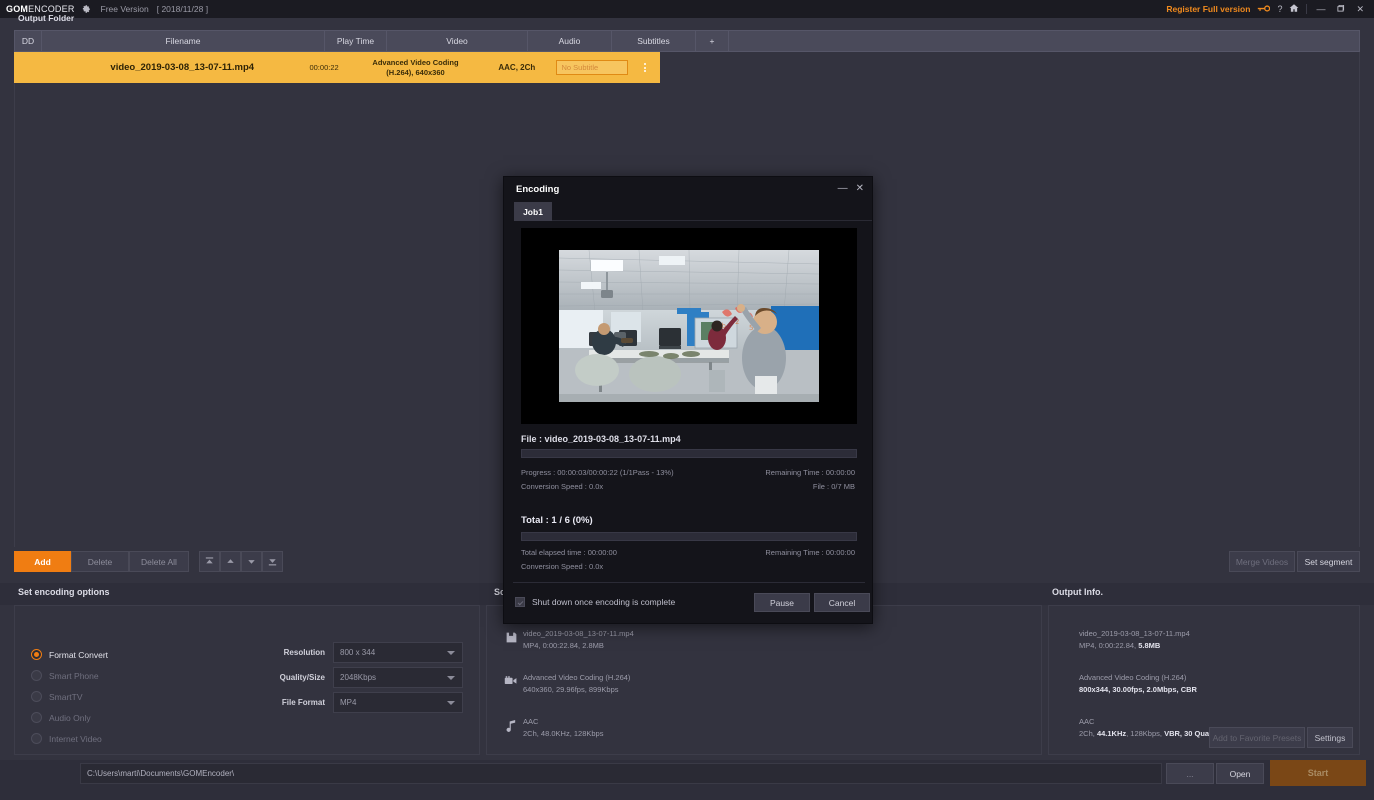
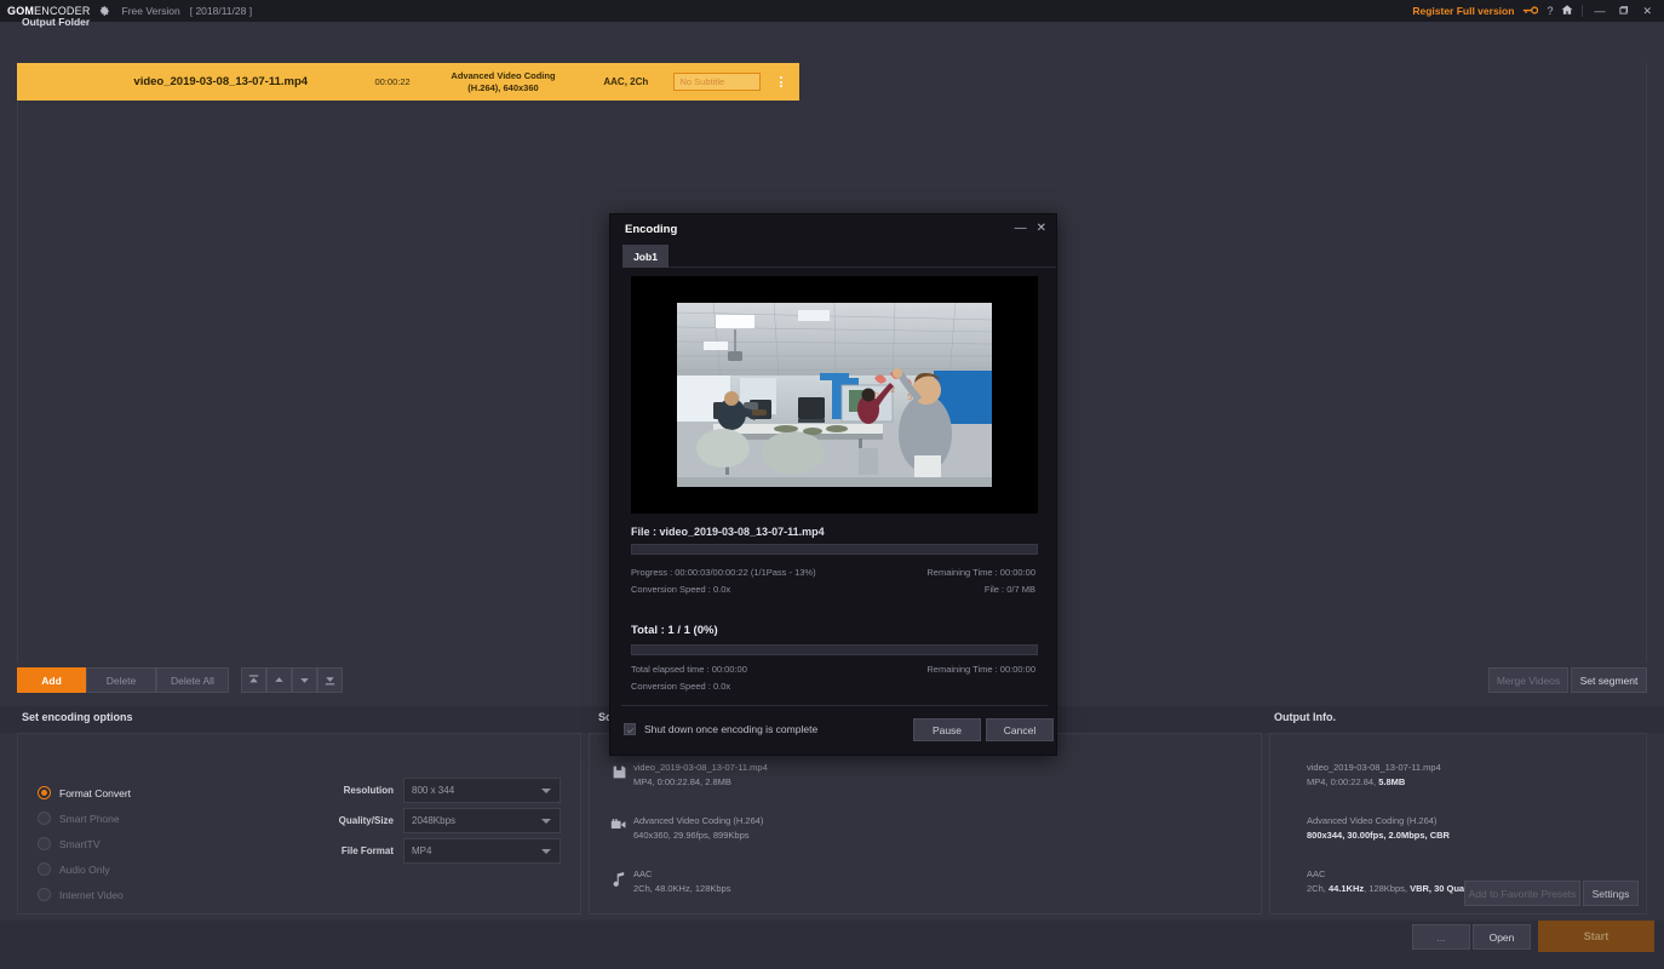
  GOMENCODER
  Free Version
  [ 2018/11/28 ]
  Register Full version
  ?
  —
  ✕
- DD
- Filename
- Play Time
- Video
- Audio
- Subtitles
- +
  video_2019-03-08_13-07-11.mp4
  00:00:22
  Advanced Video Coding
  (H.264), 640x360
  AAC, 2Ch
  No Subtitle
  Add
  Delete
  Delete All
  Merge Videos
  Set segment
  Set encoding options
  Output Info.
  Format Convert
  Smart Phone
  SmartTV
  Audio Only
  Internet Video
  Resolution
  800 x 344
  Quality/Size
  2048Kbps
  File Format
  MP4
  video_2019-03-08_13-07-11.mp4
  MP4, 0:00:22.84, 2.8MB
  Advanced Video Coding (H.264)
  640x360, 29.96fps, 899Kbps
  AAC
  2Ch, 48.0KHz, 128Kbps
  video_2019-03-08_13-07-11.mp4
  MP4, 0:00:22.84, 5.8MB
  Advanced Video Coding (H.264)
  800x344, 30.00fps, 2.0Mbps, CBR
  AAC
  2Ch, 44.1KHz, 128Kbps, VBR, 30 Qua
  Add to Favorite Presets
  Settings
  Output Folder
- C:\Users\marti\Documents\GOMEncoder\
  ...
  Open
  Start
  Encoding
  —
  ✕
  Job1
  2
  5
  File : video_2019-03-08_13-07-11.mp4
  Progress : 00:00:03/00:00:22 (1/1Pass - 13%)
  Remaining Time : 00:00:00
  Conversion Speed : 0.0x
  File : 0/7 MB
- Total : 1 / 6 (0%)
+ Total : 1 / 1 (0%)
  Total elapsed time : 00:00:00
  Remaining Time : 00:00:00
  Conversion Speed : 0.0x
  Shut down once encoding is complete
  Pause
  Cancel
